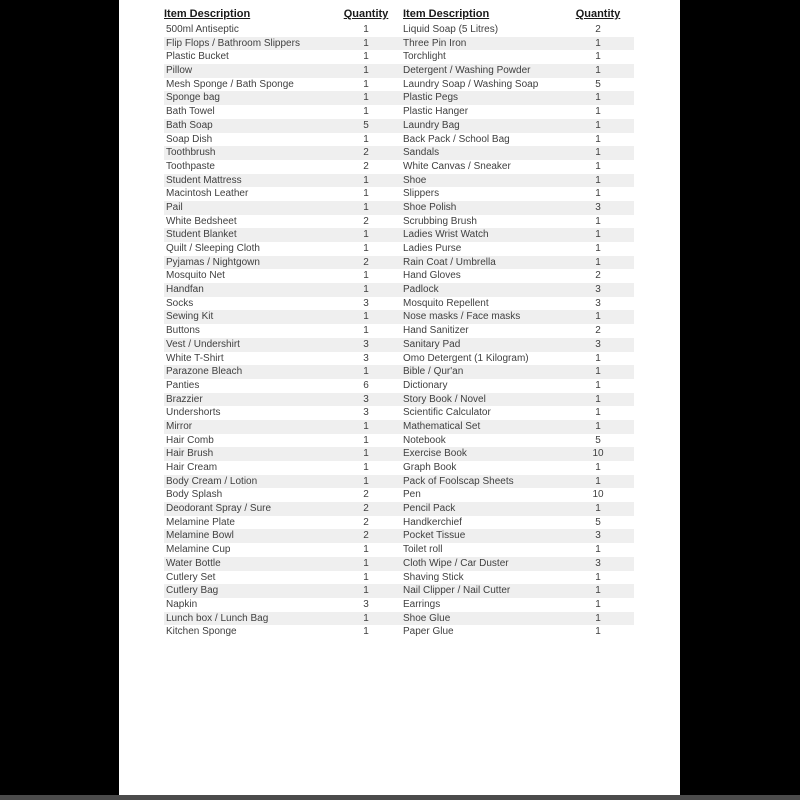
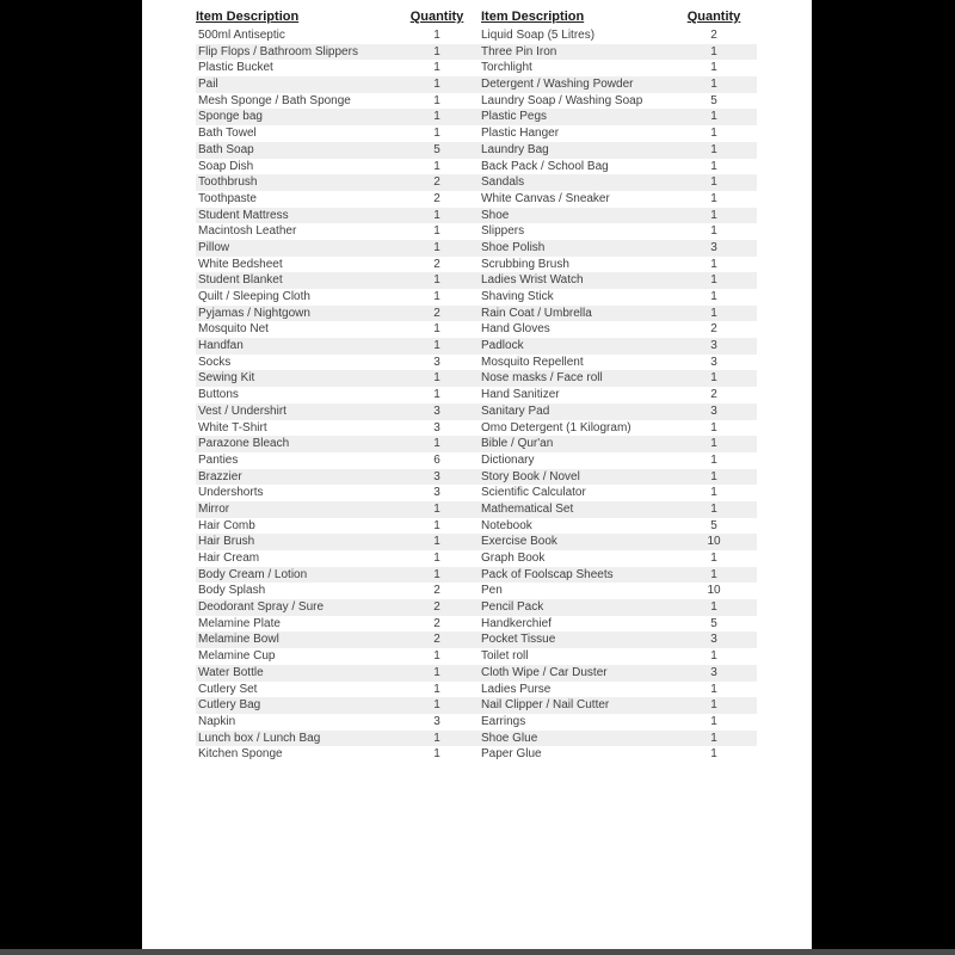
  Item Description
  Quantity
  Item Description
  Quantity
  500ml Antiseptic
  1
  Liquid Soap (5 Litres)
  2
  Flip Flops / Bathroom Slippers
  1
  Three Pin Iron
  1
  Plastic Bucket
  1
  Torchlight
  1
- Pillow
+ Pail
  1
  Detergent / Washing Powder
  1
  Mesh Sponge / Bath Sponge
  1
  Laundry Soap / Washing Soap
  5
  Sponge bag
  1
  Plastic Pegs
  1
  Bath Towel
  1
  Plastic Hanger
  1
  Bath Soap
  5
  Laundry Bag
  1
  Soap Dish
  1
  Back Pack / School Bag
  1
  Toothbrush
  2
  Sandals
  1
  Toothpaste
  2
  White Canvas / Sneaker
  1
  Student Mattress
  1
  Shoe
  1
  Macintosh Leather
  1
  Slippers
  1
- Pail
+ Pillow
  1
  Shoe Polish
  3
  White Bedsheet
  2
  Scrubbing Brush
  1
  Student Blanket
  1
  Ladies Wrist Watch
  1
  Quilt / Sleeping Cloth
  1
- Ladies Purse
+ Shaving Stick
  1
  Pyjamas / Nightgown
  2
  Rain Coat / Umbrella
  1
  Mosquito Net
  1
  Hand Gloves
  2
  Handfan
  1
  Padlock
  3
  Socks
  3
  Mosquito Repellent
  3
  Sewing Kit
  1
- Nose masks / Face masks
+ Nose masks / Face roll
  1
  Buttons
  1
  Hand Sanitizer
  2
  Vest / Undershirt
  3
  Sanitary Pad
  3
  White T-Shirt
  3
  Omo Detergent (1 Kilogram)
  1
  Parazone Bleach
  1
  Bible / Qur'an
  1
  Panties
  6
  Dictionary
  1
  Brazzier
  3
  Story Book / Novel
  1
  Undershorts
  3
  Scientific Calculator
  1
  Mirror
  1
  Mathematical Set
  1
  Hair Comb
  1
  Notebook
  5
  Hair Brush
  1
  Exercise Book
  10
  Hair Cream
  1
  Graph Book
  1
  Body Cream / Lotion
  1
  Pack of Foolscap Sheets
  1
  Body Splash
  2
  Pen
  10
  Deodorant Spray / Sure
  2
  Pencil Pack
  1
  Melamine Plate
  2
  Handkerchief
  5
  Melamine Bowl
  2
  Pocket Tissue
  3
  Melamine Cup
  1
  Toilet roll
  1
  Water Bottle
  1
  Cloth Wipe / Car Duster
  3
  Cutlery Set
  1
- Shaving Stick
+ Ladies Purse
  1
  Cutlery Bag
  1
  Nail Clipper / Nail Cutter
  1
  Napkin
  3
  Earrings
  1
  Lunch box / Lunch Bag
  1
  Shoe Glue
  1
  Kitchen Sponge
  1
  Paper Glue
  1
